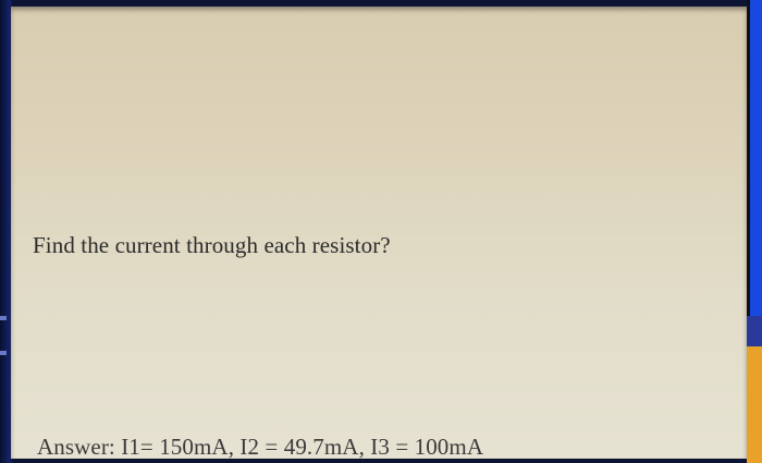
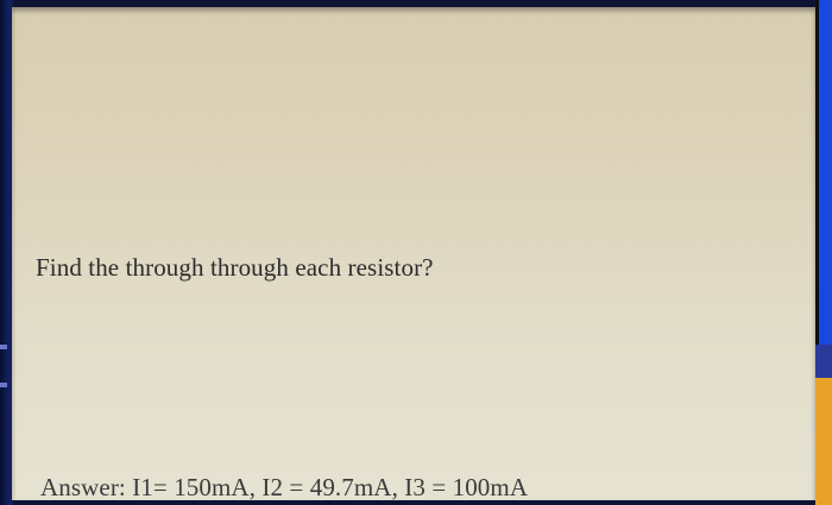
- Find the current through each resistor?
+ Find the through through each resistor?
  Answer: I1= 150mA, I2 = 49.7mA, I3 = 100mA
